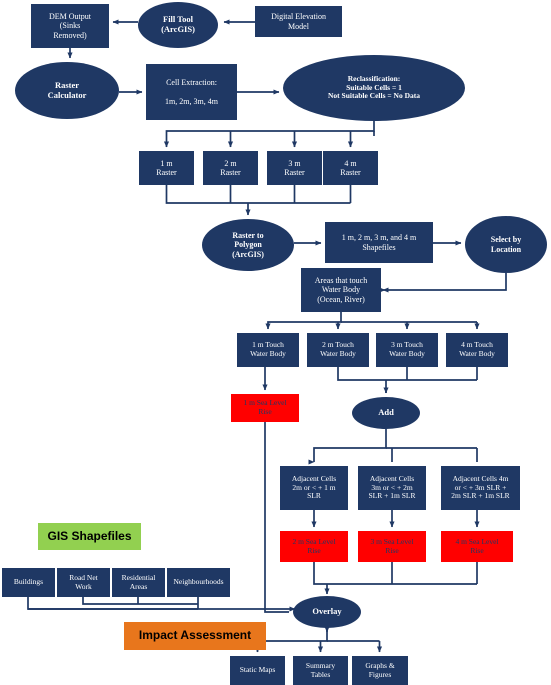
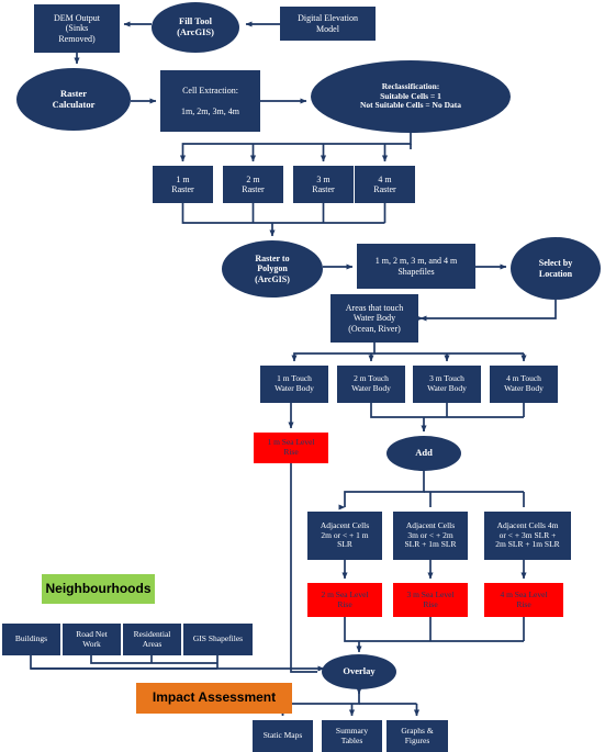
  DEM Output
  (Sinks
  Removed)
  Fill Tool
  (ArcGIS)
  Digital Elevation
  Model
  Raster
  Calculator
  Cell Extraction:
  1m, 2m, 3m, 4m
  Reclassification:
  Suitable Cells = 1
  Not Suitable Cells = No Data
  1 m
  Raster
  2 m
  Raster
  3 m
  Raster
  4 m
  Raster
  Raster to
  Polygon
  (ArcGIS)
  1 m, 2 m, 3 m, and 4 m
  Shapefiles
  Select by
  Location
  Areas that touch
  Water Body
  (Ocean, River)
  1 m Touch
  Water Body
  2 m Touch
  Water Body
  3 m Touch
  Water Body
  4 m Touch
  Water Body
  1 m Sea Level
  Rise
  Add
  Adjacent Cells
  2m or < + 1 m
  SLR
  Adjacent Cells
  3m or < + 2m
  SLR + 1m SLR
  Adjacent Cells 4m
  or < + 3m SLR +
  2m SLR + 1m SLR
  2 m Sea Level
  Rise
  3 m Sea Level
  Rise
  4 m Sea Level
  Rise
- GIS Shapefiles
+ Neighbourhoods
  Buildings
  Road Net
  Work
  Residential
  Areas
- Neighbourhoods
+ GIS Shapefiles
  Impact Assessment
  Overlay
  Static Maps
  Summary
  Tables
  Graphs &
  Figures
